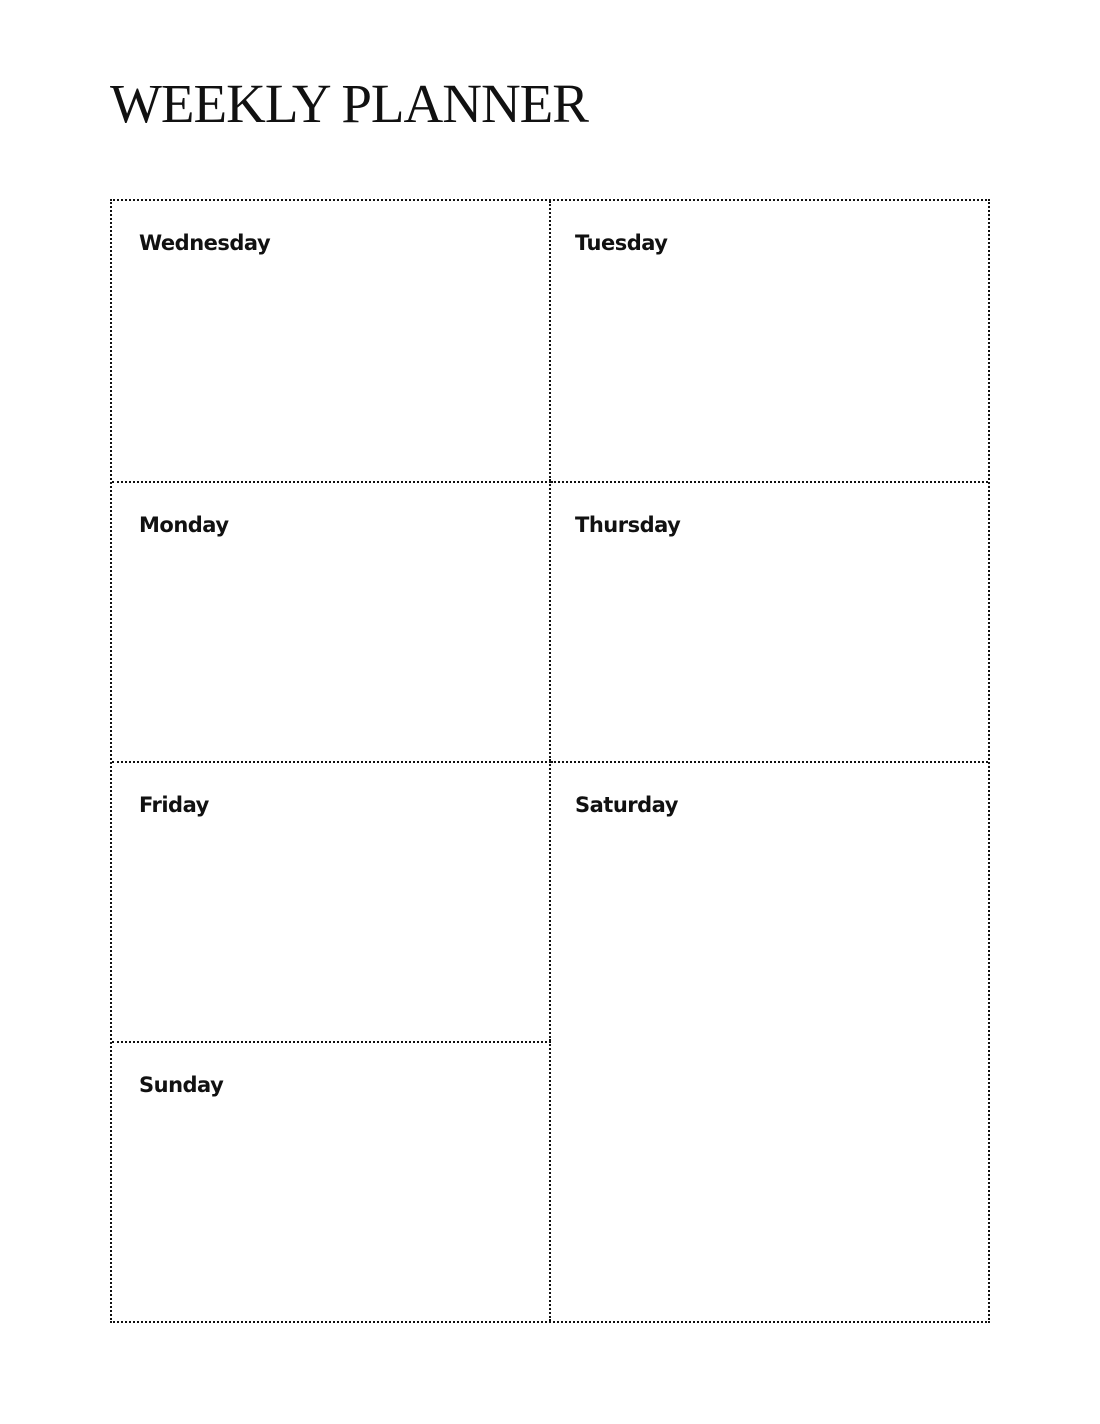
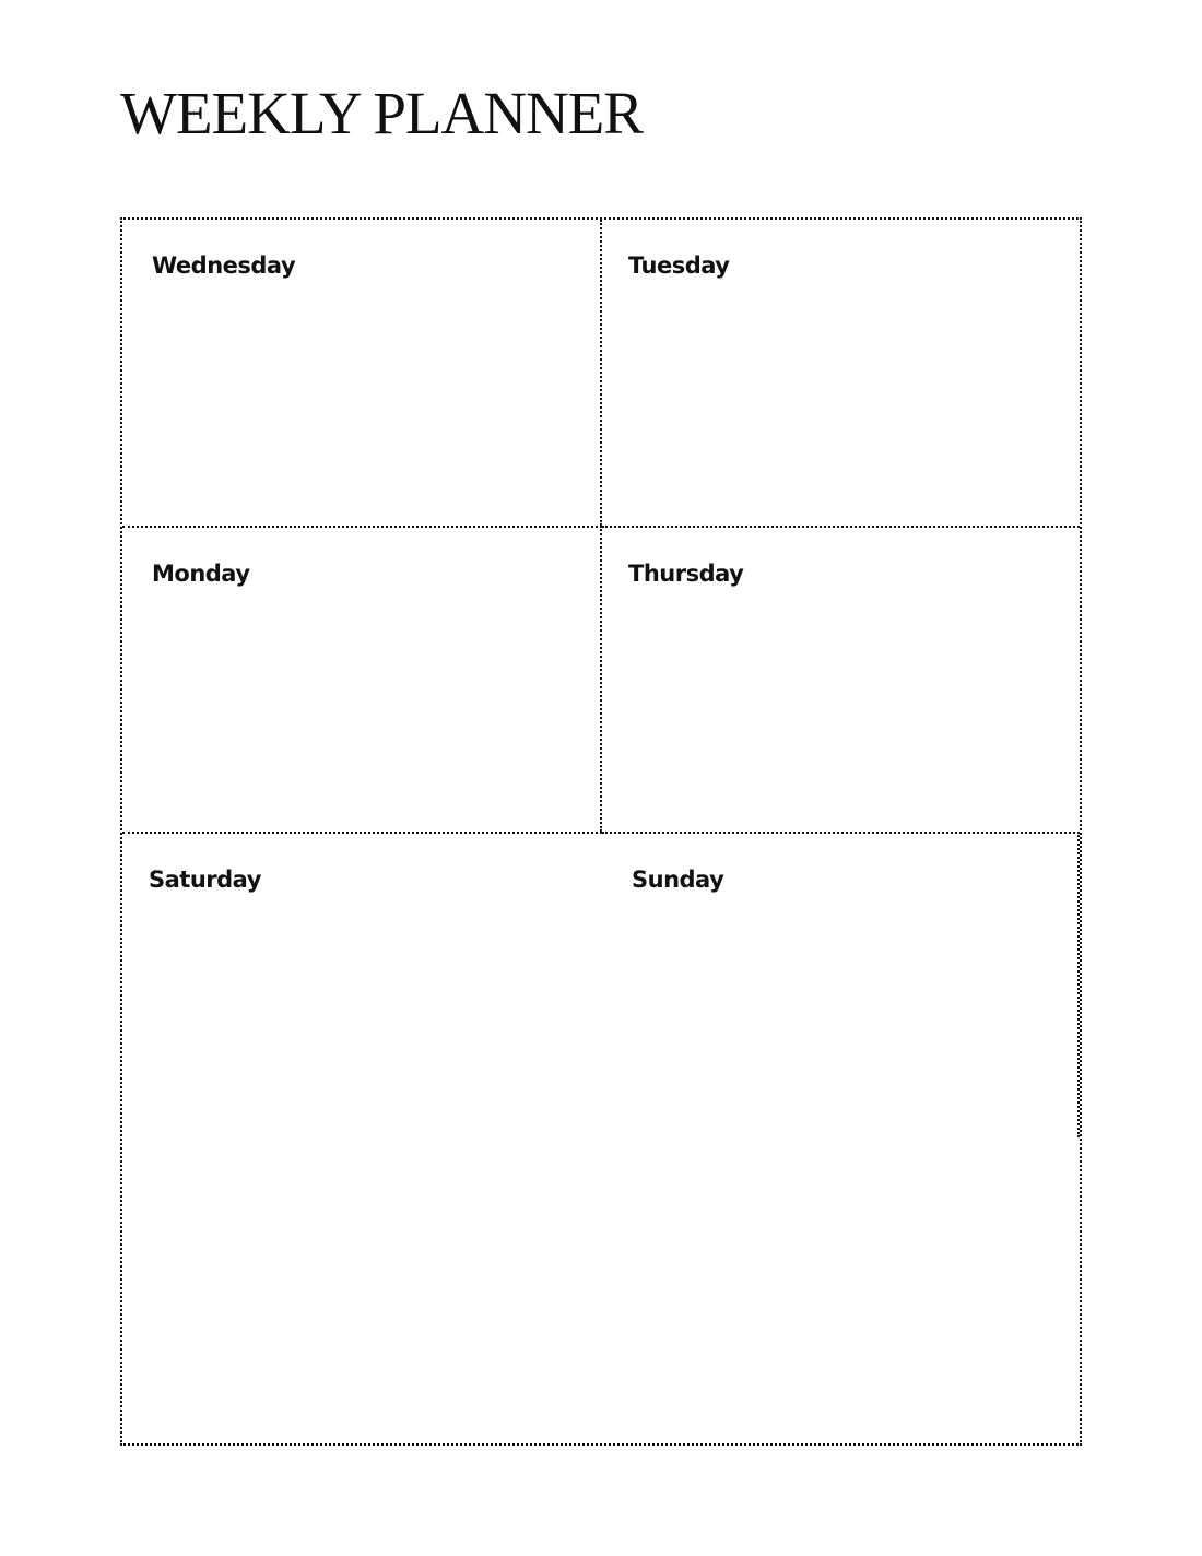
  WEEKLY PLANNER
  Wednesday
  Tuesday
  Monday
  Thursday
- Friday
  Saturday
  Sunday
